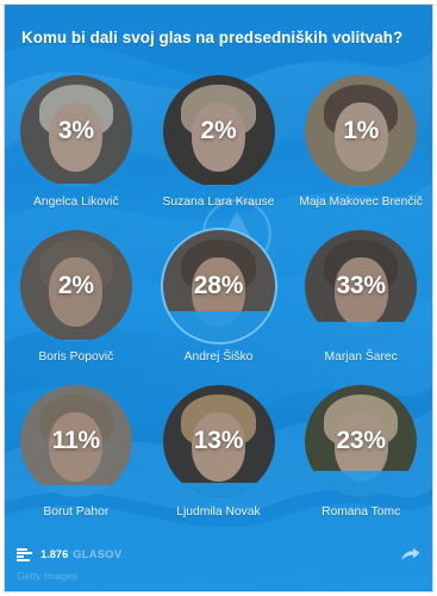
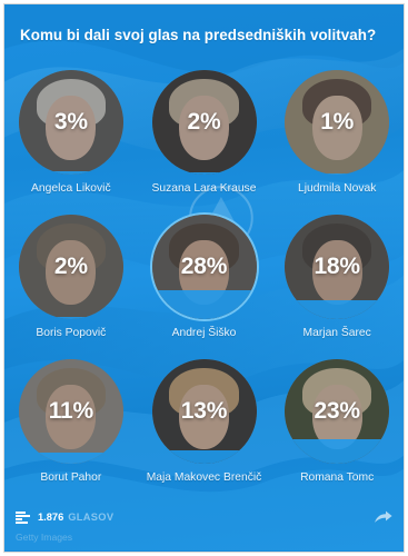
  Komu bi dali svoj glas na predsedniških volitvah?
  3%
  Angelca Likovič
  2%
  Suzana Lara Krause
  1%
- Maja Makovec Brenčič
+ Ljudmila Novak
  2%
  Boris Popovič
  28%
  Andrej Šiško
- 33%
+ 18%
  Marjan Šarec
  11%
  Borut Pahor
  13%
- Ljudmila Novak
+ Maja Makovec Brenčič
  23%
  Romana Tomc
  1.876
  GLASOV
  Getty Images
